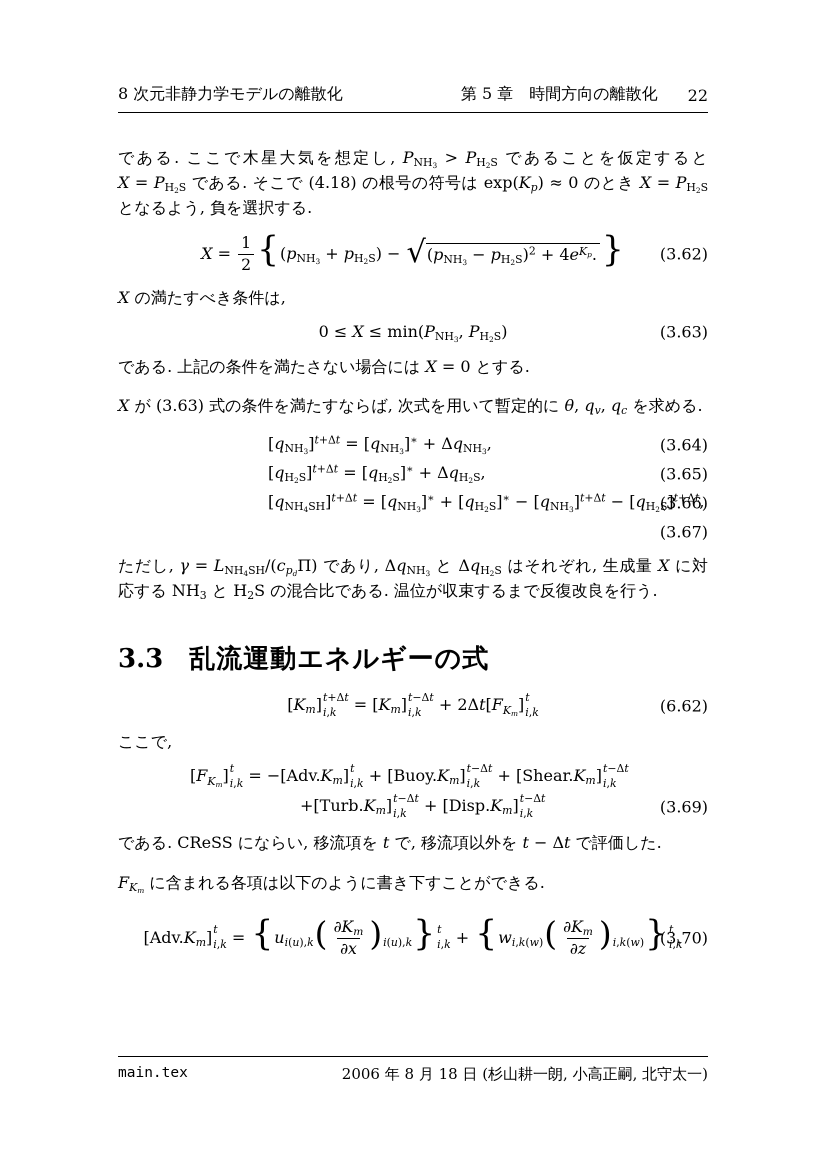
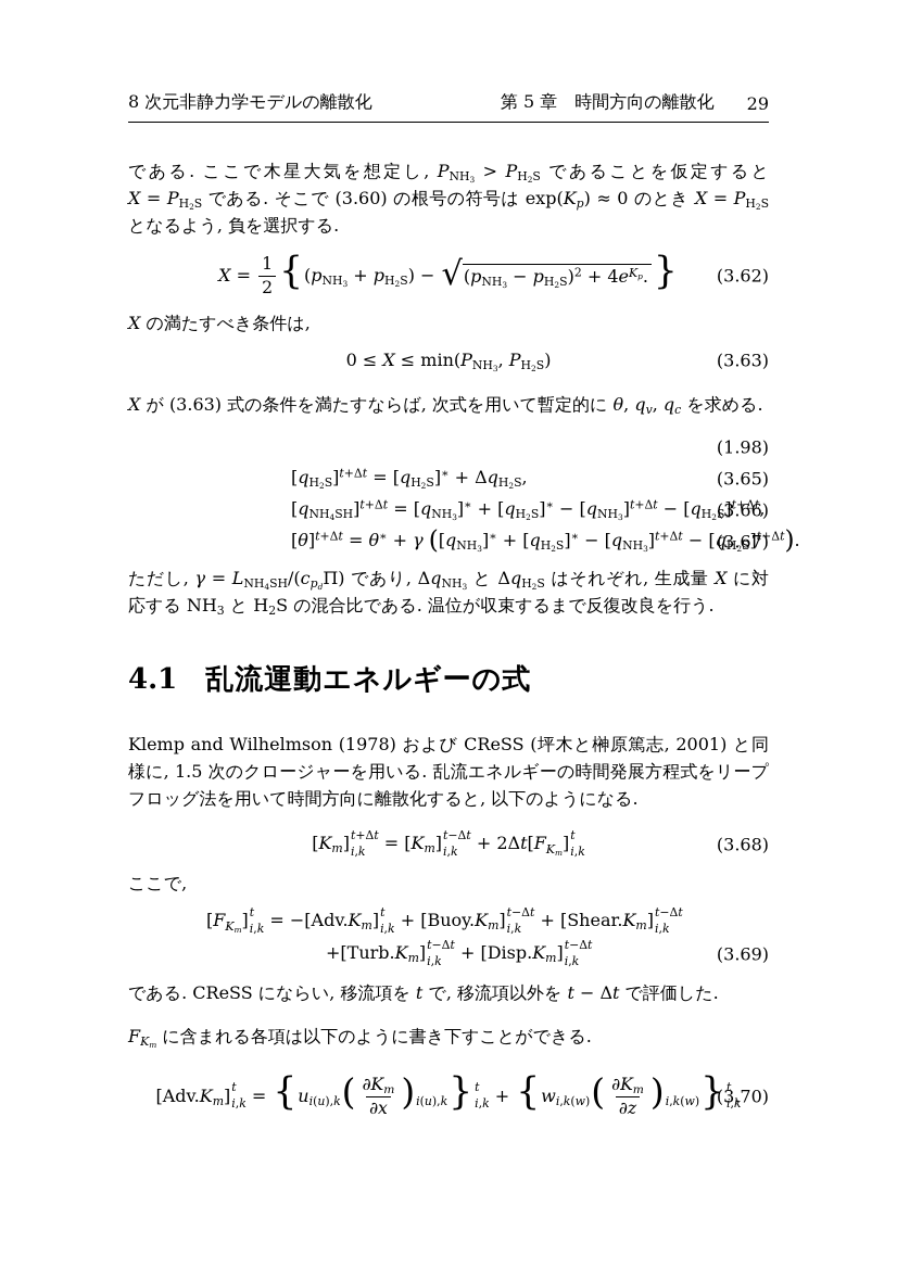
  8 次元非静力学モデルの離散化
  第 5 章
  時間方向の離散化
- 22
+ 29
- である. ここで木星大気を想定し, PNH3 > PH2S であることを仮定すると X = PH2S である. そこで (4.18) の根号の符号は exp(Kp) ≈ 0 のとき X = PH2S となるよう, 負を選択する.
+ である. ここで木星大気を想定し, PNH3 > PH2S であることを仮定すると X = PH2S である. そこで (3.60) の根号の符号は exp(Kp) ≈ 0 のとき X = PH2S となるよう, 負を選択する.
  X =
  1
  2
  {(pNH3 + pH2S) −
  √
  (pNH3 − pH2S)2 + 4eKp.
  }
  (3.62)
  X の満たすべき条件は,
  0 ≤ X ≤ min(PNH3, PH2S)
  (3.63)
- である. 上記の条件を満たさない場合には X = 0 とする.
  X が (3.63) 式の条件を満たすならば, 次式を用いて暫定的に θ, qv, qc を求める.
- [qNH3]t+Δt = [qNH3]∗ + ΔqNH3,
- (3.64)
+ (1.98)
  [qH2S]t+Δt = [qH2S]∗ + ΔqH2S,
  (3.65)
  [qNH4SH]t+Δt = [qNH3]∗ + [qH2S]∗ − [qNH3]t+Δt − [qH2S]t+Δt,
  (3.66)
+ [θ]t+Δt = θ∗ + γ ([qNH3]∗ + [qH2S]∗ − [qNH3]t+Δt − [qH2S]t+Δt).
  (3.67)
  ただし, γ = LNH4SH/(cpdΠ) であり, ΔqNH3 と ΔqH2S はそれぞれ, 生成量 X に対応する NH3 と H2S の混合比である. 温位が収束するまで反復改良を行う.
- 3.3
+ 4.1
  乱流運動エネルギーの式
+ Klemp and Wilhelmson (1978) および CReSS (坪木と榊原篤志, 2001) と同様に, 1.5 次のクロージャーを用いる. 乱流エネルギーの時間発展方程式をリープフロッグ法を用いて時間方向に離散化すると, 以下のようになる.
  [Km]
  t+Δt
  i,k
  = [Km]
  t−Δt
  i,k
  + 2Δt[FKm]
  t
  i,k
- (6.62)
+ (3.68)
  ここで,
  [FKm]
  t
  i,k
  = −[Adv.Km]
  t
  i,k
  + [Buoy.Km]
  t−Δt
  i,k
  + [Shear.Km]
  t−Δt
  i,k
  +[Turb.Km]
  t−Δt
  i,k
  + [Disp.Km]
  t−Δt
  i,k
  (3.69)
  である. CReSS にならい, 移流項を t で, 移流項以外を t − Δt で評価した.
  FKm に含まれる各項は以下のように書き下すことができる.
  [Adv.Km]
  t
  i,k
  = {ui(u),k(
  ∂Km
  ∂x
  )i(u),k}
  t
  i,k
  + {wi,k(w)(
  ∂Km
  ∂z
  )i,k(w)}
  t
  i,k
  (3.70)
- main.tex
- 2006 年 8 月 18 日 (杉山耕一朗, 小高正嗣, 北守太一)
